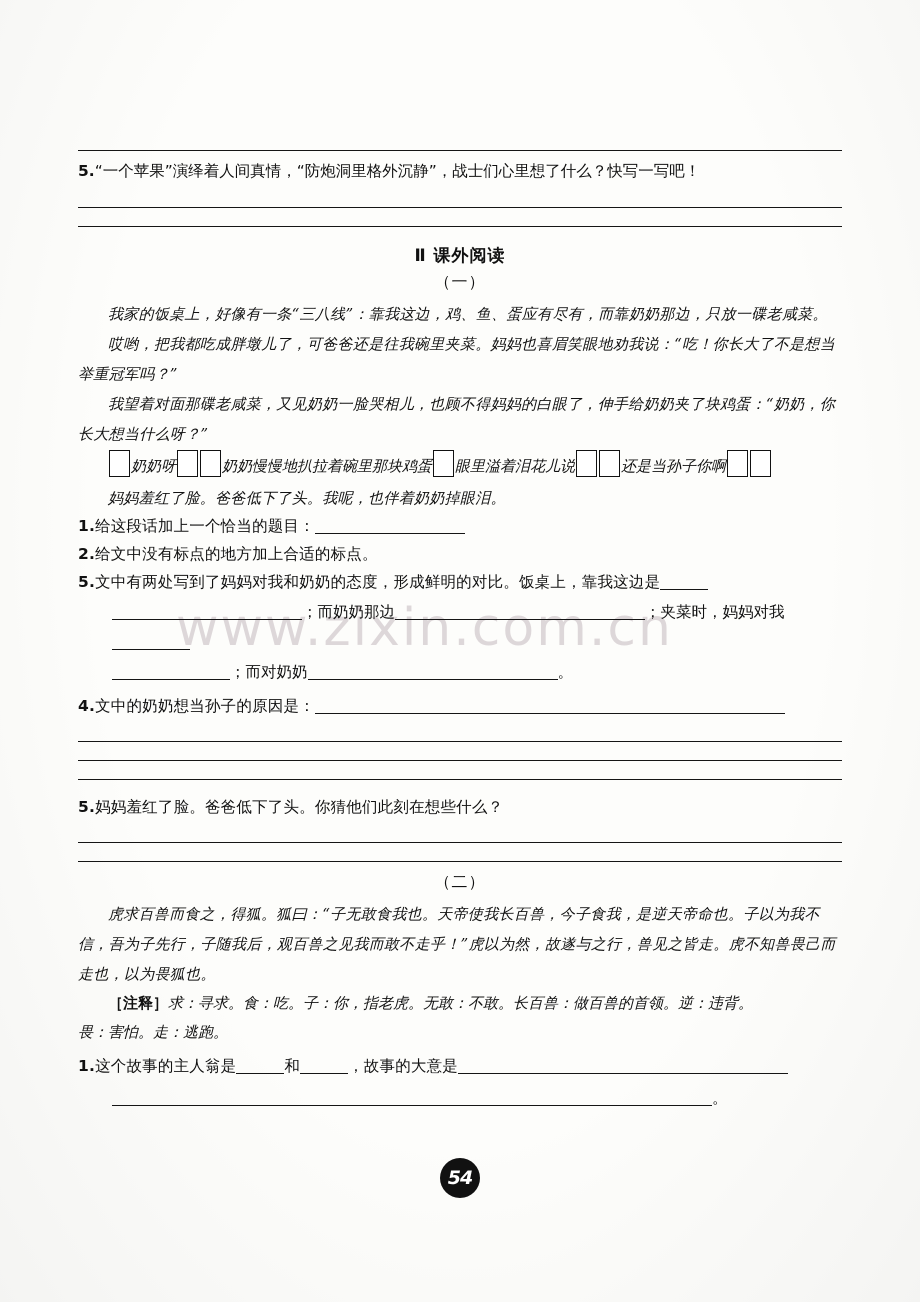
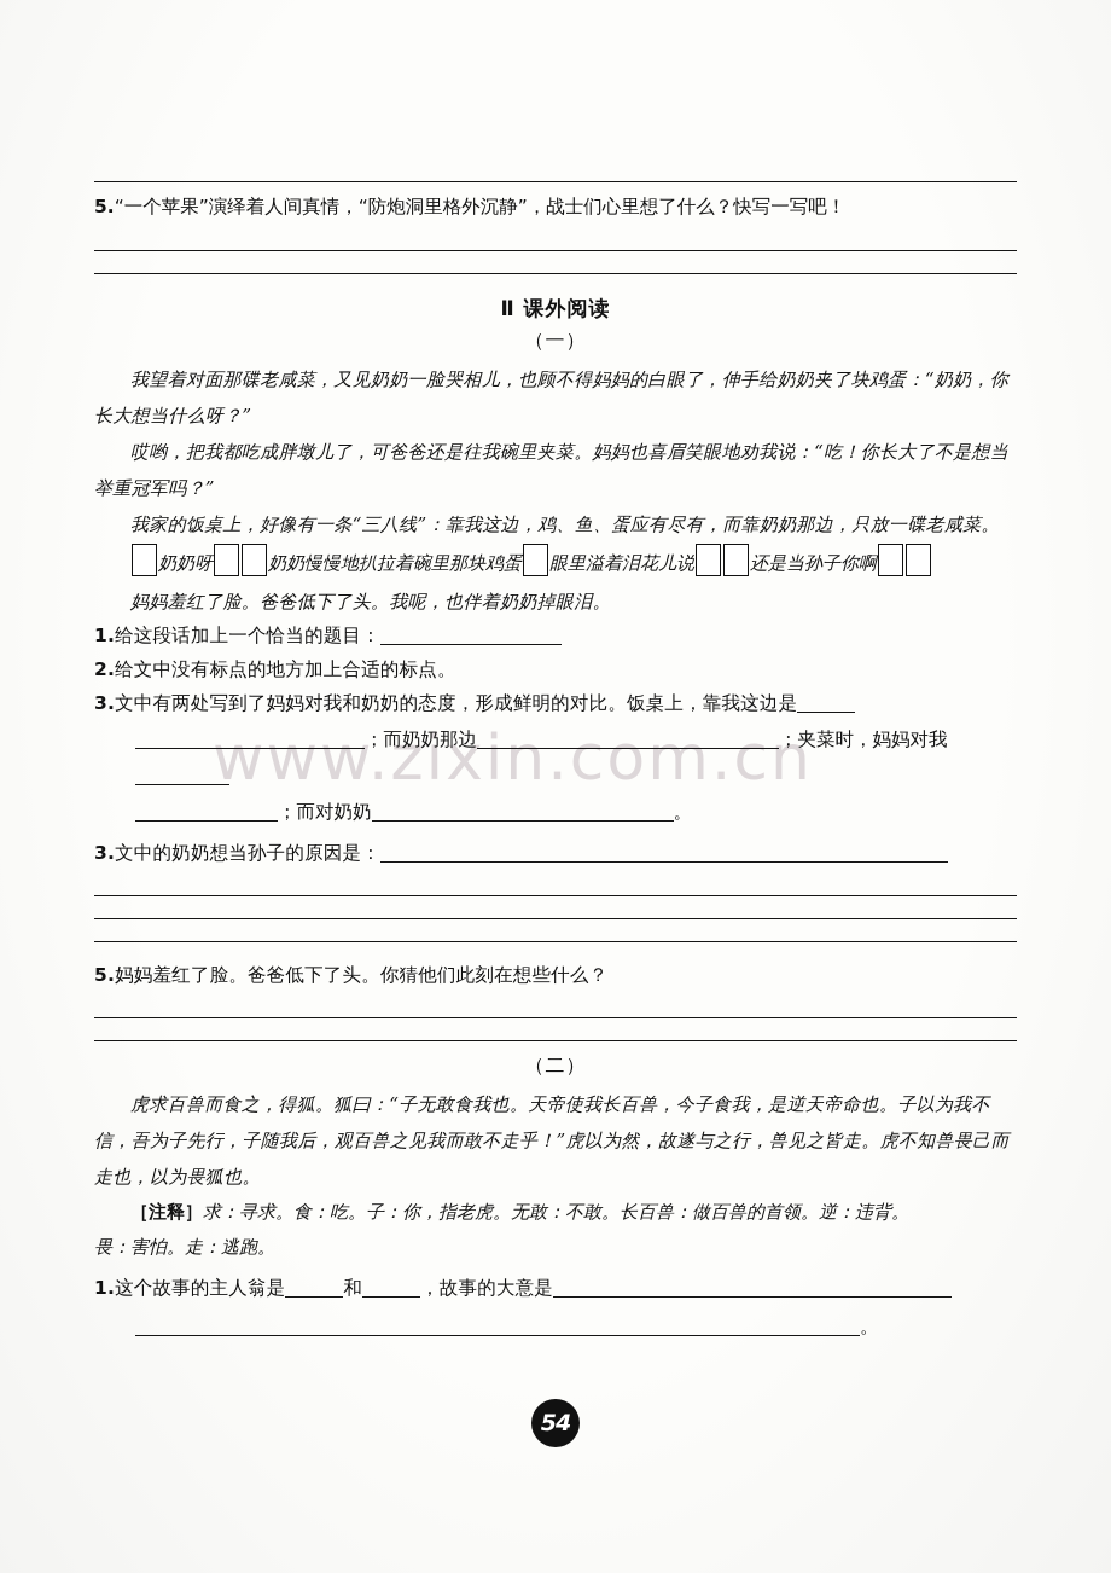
  www.zixin.com.cn
  5.“一个苹果”演绎着人间真情，“防炮洞里格外沉静”，战士们心里想了什么？快写一写吧！
  Ⅱ 课外阅读
  （一）
- 我家的饭桌上，好像有一条“三八线”：靠我这边，鸡、鱼、蛋应有尽有，而靠奶奶那边，只放一碟老咸菜。
+ 我望着对面那碟老咸菜，又见奶奶一脸哭相儿，也顾不得妈妈的白眼了，伸手给奶奶夹了块鸡蛋：“奶奶，你长大想当什么呀？”
  哎哟，把我都吃成胖墩儿了，可爸爸还是往我碗里夹菜。妈妈也喜眉笑眼地劝我说：“吃！你长大了不是想当举重冠军吗？”
- 我望着对面那碟老咸菜，又见奶奶一脸哭相儿，也顾不得妈妈的白眼了，伸手给奶奶夹了块鸡蛋：“奶奶，你长大想当什么呀？”
+ 我家的饭桌上，好像有一条“三八线”：靠我这边，鸡、鱼、蛋应有尽有，而靠奶奶那边，只放一碟老咸菜。
  奶奶呀 奶奶慢慢地扒拉着碗里那块鸡蛋 眼里溢着泪花儿说 还是当孙子你啊
  妈妈羞红了脸。爸爸低下了头。我呢，也伴着奶奶掉眼泪。
  1.给这段话加上一个恰当的题目：
  2.给文中没有标点的地方加上合适的标点。
- 5.文中有两处写到了妈妈对我和奶奶的态度，形成鲜明的对比。饭桌上，靠我这边是
+ 3.文中有两处写到了妈妈对我和奶奶的态度，形成鲜明的对比。饭桌上，靠我这边是
  ；而奶奶那边 ；夹菜时，妈妈对我
  ；而对奶奶 。
- 4.文中的奶奶想当孙子的原因是：
+ 3.文中的奶奶想当孙子的原因是：
  5.妈妈羞红了脸。爸爸低下了头。你猜他们此刻在想些什么？
  （二）
  虎求百兽而食之，得狐。狐曰：“子无敢食我也。天帝使我长百兽，今子食我，是逆天帝命也。子以为我不信，吾为子先行，子随我后，观百兽之见我而敢不走乎！”虎以为然，故遂与之行，兽见之皆走。虎不知兽畏己而走也，以为畏狐也。
  ［注释］求：寻求。食：吃。子：你，指老虎。无敢：不敢。长百兽：做百兽的首领。逆：违背。
  畏：害怕。走：逃跑。
  1.这个故事的主人翁是 和 ，故事的大意是
  。
  54
